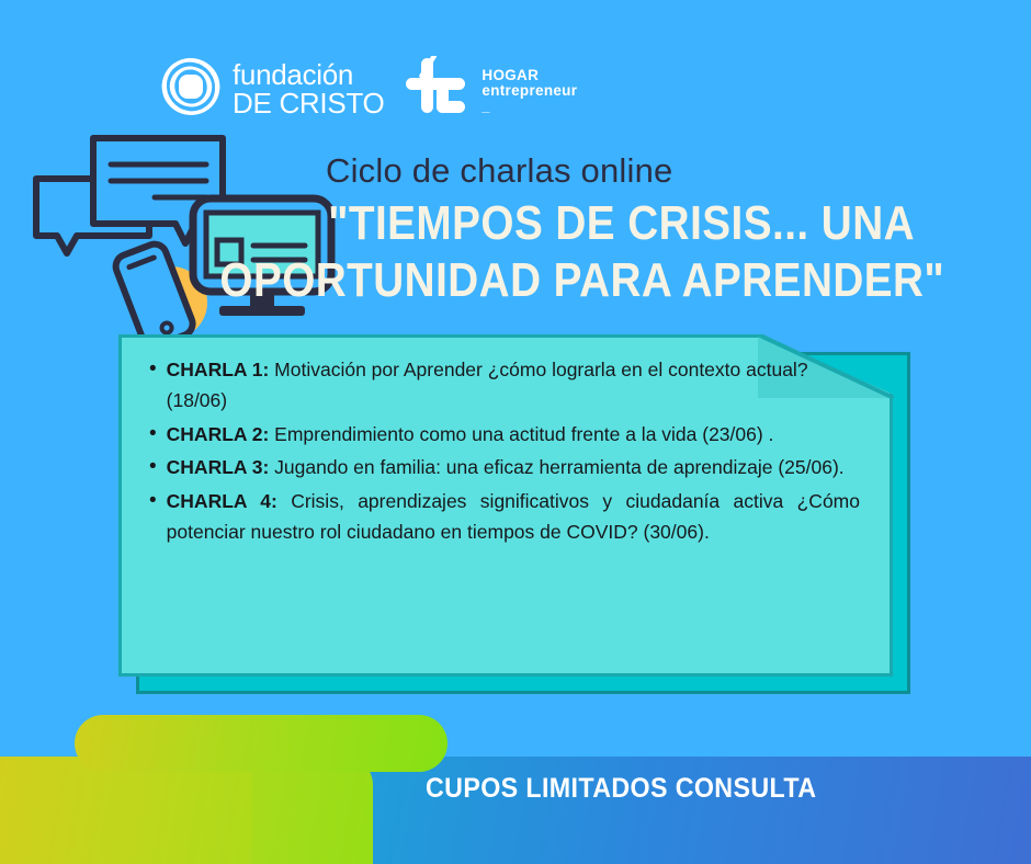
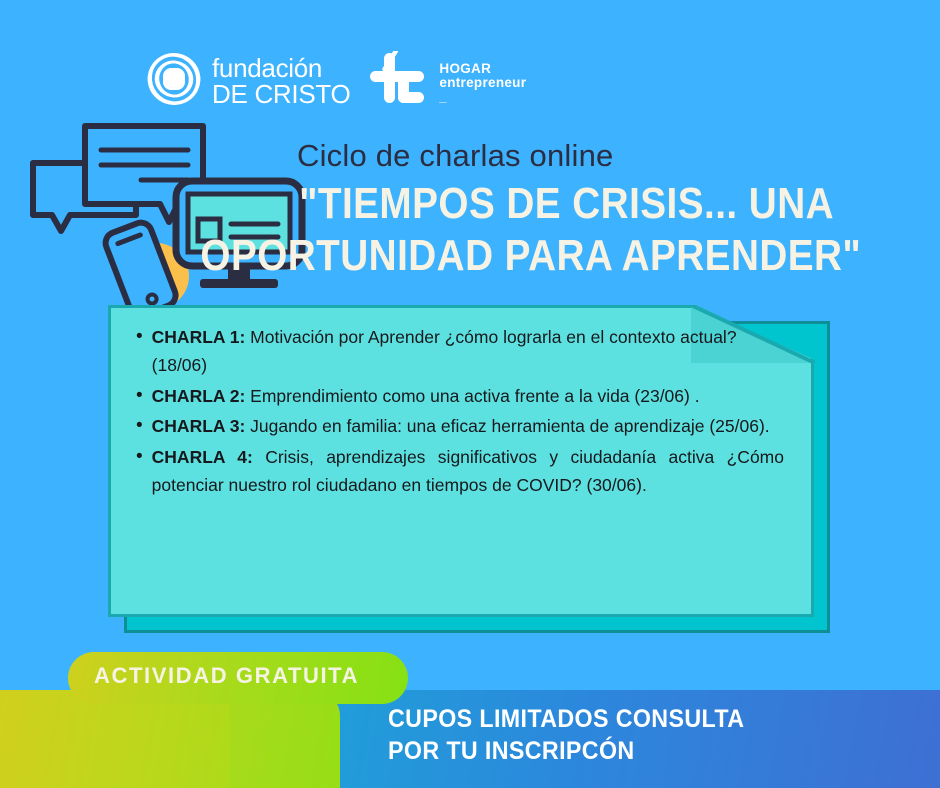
  fundación
  DE CRISTO
  HOGAR
  entrepreneur
  _
  Ciclo de charlas online
  "TIEMPOS DE CRISIS... UNA
  OPORTUNIDAD PARA APRENDER"
  •
  CHARLA 1: Motivación por Aprender ¿cómo lograrla en el contexto actual? (18/06)
  •
- CHARLA 2: Emprendimiento como una actitud frente a la vida (23/06) .
+ CHARLA 2: Emprendimiento como una activa frente a la vida (23/06) .
  •
  CHARLA 3: Jugando en familia: una eficaz herramienta de aprendizaje (25/06).
  •
  CHARLA 4: Crisis, aprendizajes significativos y ciudadanía activa ¿Cómo potenciar nuestro rol ciudadano en tiempos de COVID? (30/06).
+ ACTIVIDAD GRATUITA
  CUPOS LIMITADOS CONSULTA
+ POR TU INSCRIPCÓN
